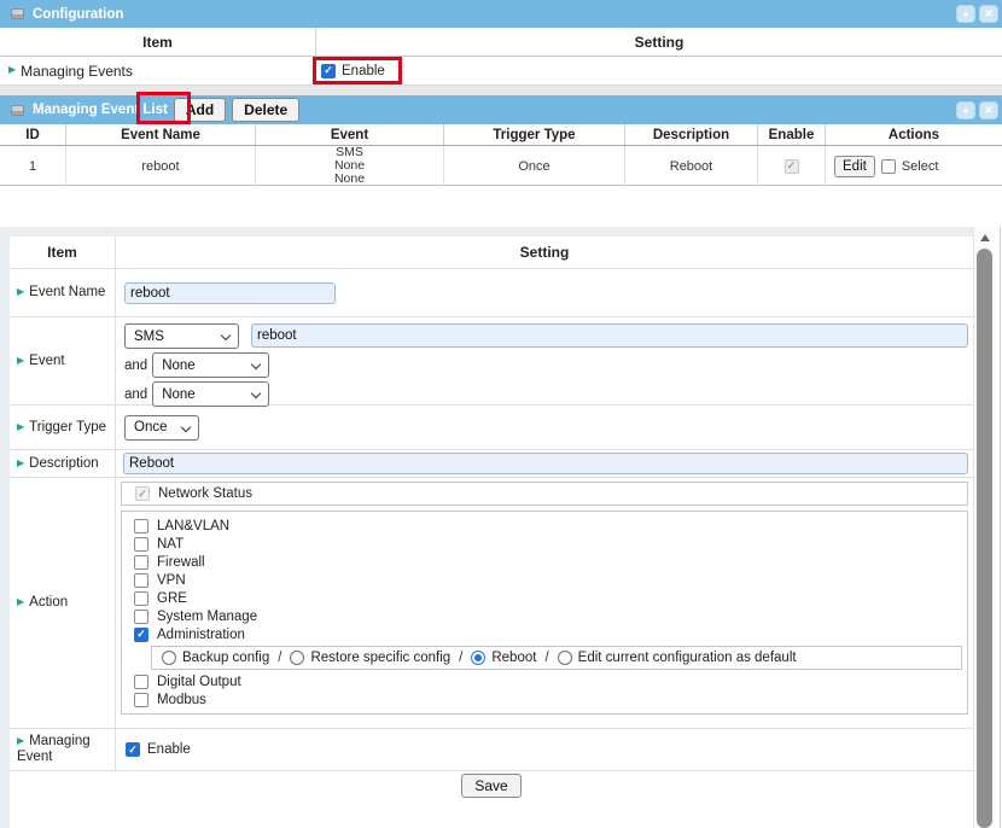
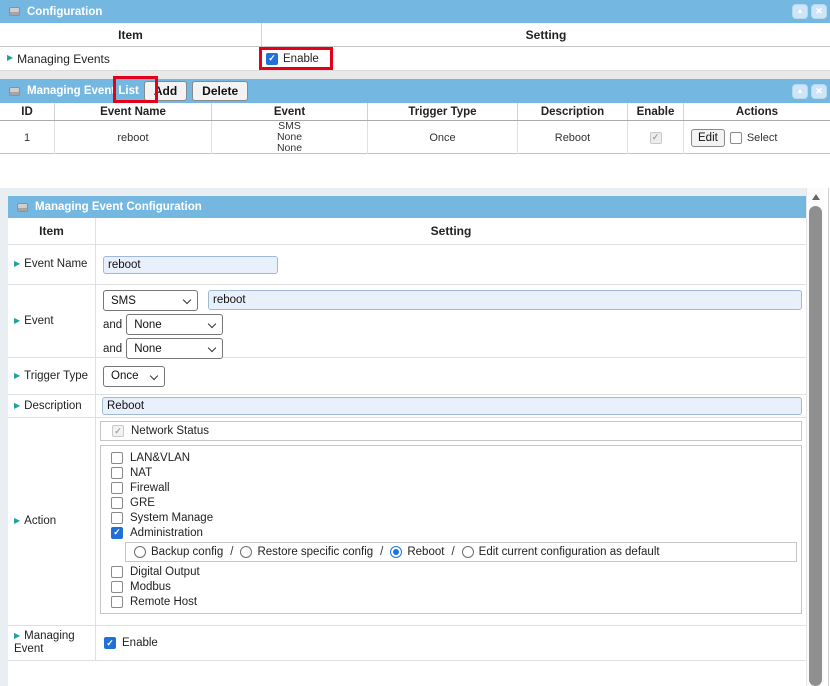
  Configuration
  ✕
  Item
  Setting
  ▶
  Managing Events
  Enable
  Managing Event List
  Add
  Delete
  ✕
  ID
  Event Name
  Event
  Trigger Type
  Description
  Enable
  Actions
  1
  reboot
  SMS
  None
  None
  Once
  Reboot
  Edit
  Select
+ Managing Event Configuration
  Item
  Setting
  ▶ Event Name
  reboot
  ▶ Event
  SMS
  reboot
  and
  None
  and
  None
  ▶ Trigger Type
  Once
  ▶ Description
  Reboot
  ▶ Action
  Network Status
  LAN&VLAN
  NAT
  Firewall
- VPN
  GRE
  System Manage
  Administration
  Backup config
  /
  Restore specific config
  /
  Reboot
  /
  Edit current configuration as default
  Digital Output
  Modbus
+ Remote Host
  ▶ Managing Event
  Enable
- Save
